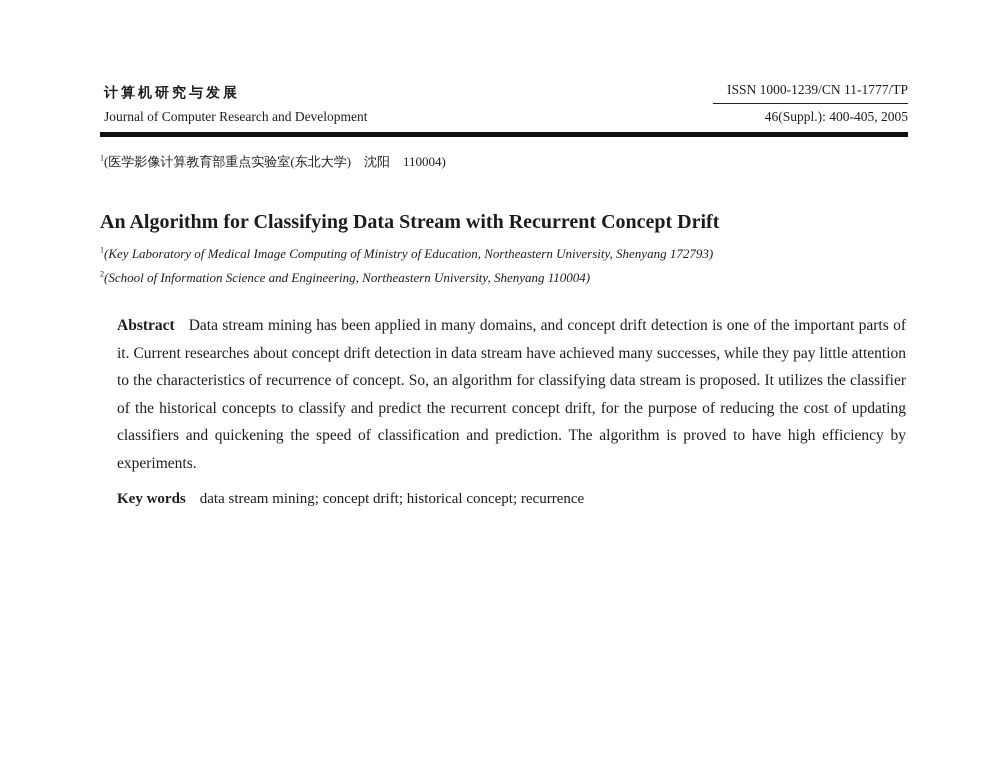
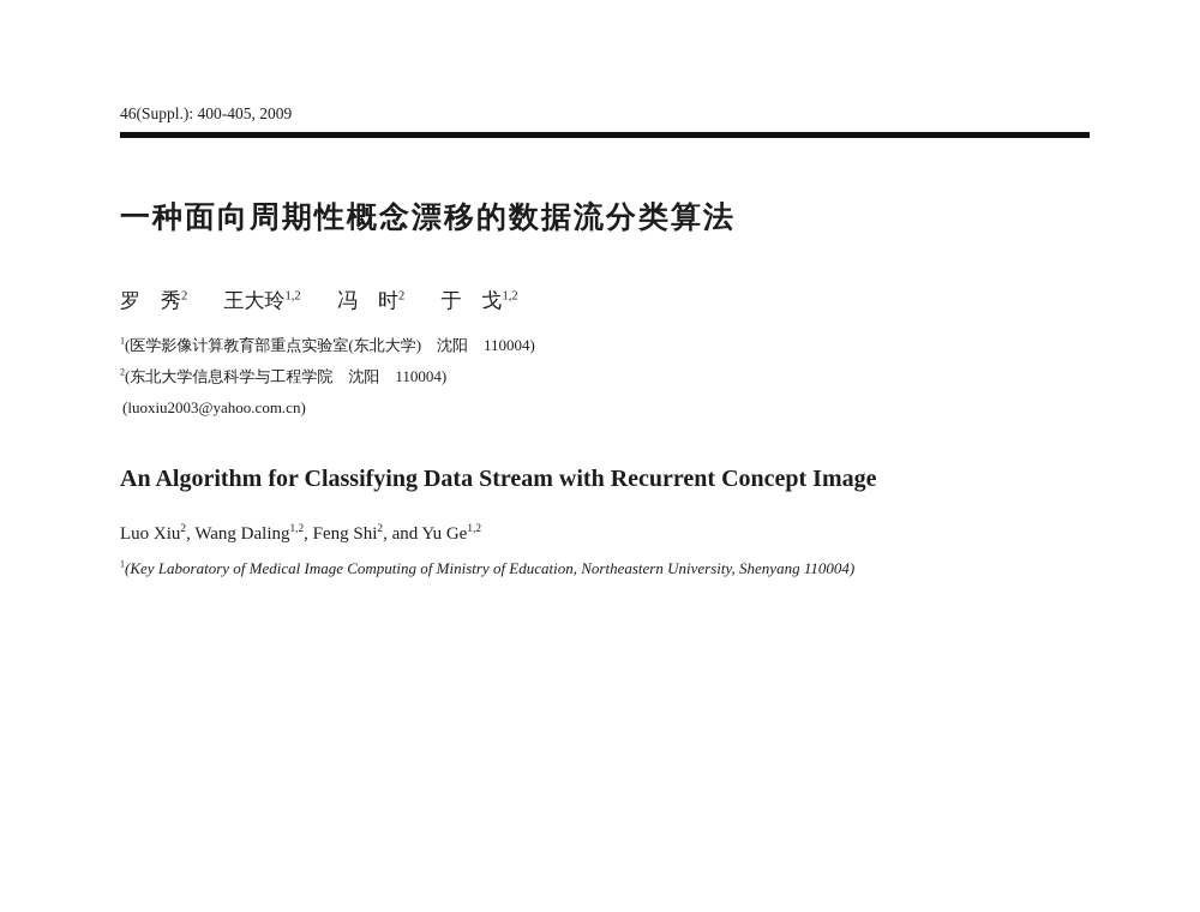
- 计算机研究与发展
- Journal of Computer Research and Development
- ISSN 1000-1239/CN 11-1777/TP
- 46(Suppl.): 400-405, 2005
+ 46(Suppl.): 400-405, 2009
+ 一种面向周期性概念漂移的数据流分类算法
+ 罗 秀2 王大玲1,2 冯 时2 于 戈1,2
  1(医学影像计算教育部重点实验室(东北大学) 沈阳 110004)
+ 2(东北大学信息科学与工程学院 沈阳 110004)
+ (luoxiu2003@yahoo.com.cn)
- An Algorithm for Classifying Data Stream with Recurrent Concept Drift
+ An Algorithm for Classifying Data Stream with Recurrent Concept Image
+ Luo Xiu2, Wang Daling1,2, Feng Shi2, and Yu Ge1,2
- 1(Key Laboratory of Medical Image Computing of Ministry of Education, Northeastern University, Shenyang 172793)
+ 1(Key Laboratory of Medical Image Computing of Ministry of Education, Northeastern University, Shenyang 110004)
- 2(School of Information Science and Engineering, Northeastern University, Shenyang 110004)
- Abstract Data stream mining has been applied in many domains, and concept drift detection is one of the important parts of it. Current researches about concept drift detection in data stream have achieved many successes, while they pay little attention to the characteristics of recurrence of concept. So, an algorithm for classifying data stream is proposed. It utilizes the classifier of the historical concepts to classify and predict the recurrent concept drift, for the purpose of reducing the cost of updating classifiers and quickening the speed of classification and prediction. The algorithm is proved to have high efficiency by experiments.
- Key words data stream mining; concept drift; historical concept; recurrence
